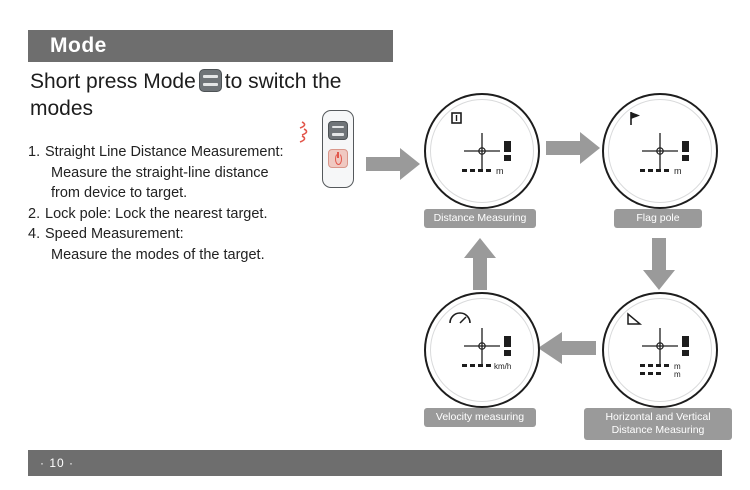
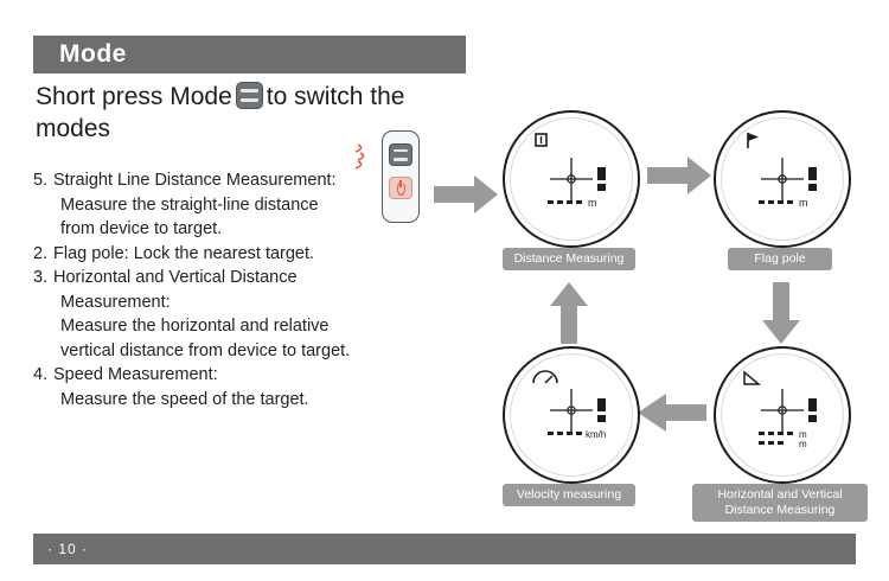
  Mode
  Short press Mode to switch the modes
- 1.
+ 5.
  Straight Line Distance Measurement:
  Measure the straight-line distance
  from device to target.
  2.
- Lock pole: Lock the nearest target.
+ Flag pole: Lock the nearest target.
+ 3.
+ Horizontal and Vertical Distance
+ Measurement:
+ Measure the horizontal and relative
+ vertical distance from device to target.
  4.
  Speed Measurement:
- Measure the modes of the target.
+ Measure the speed of the target.
  m
  Distance Measuring
  m
  Flag pole
  m
  m
  Horizontal and Vertical
  Distance Measuring
  km/h
  Velocity measuring
  · 10 ·
